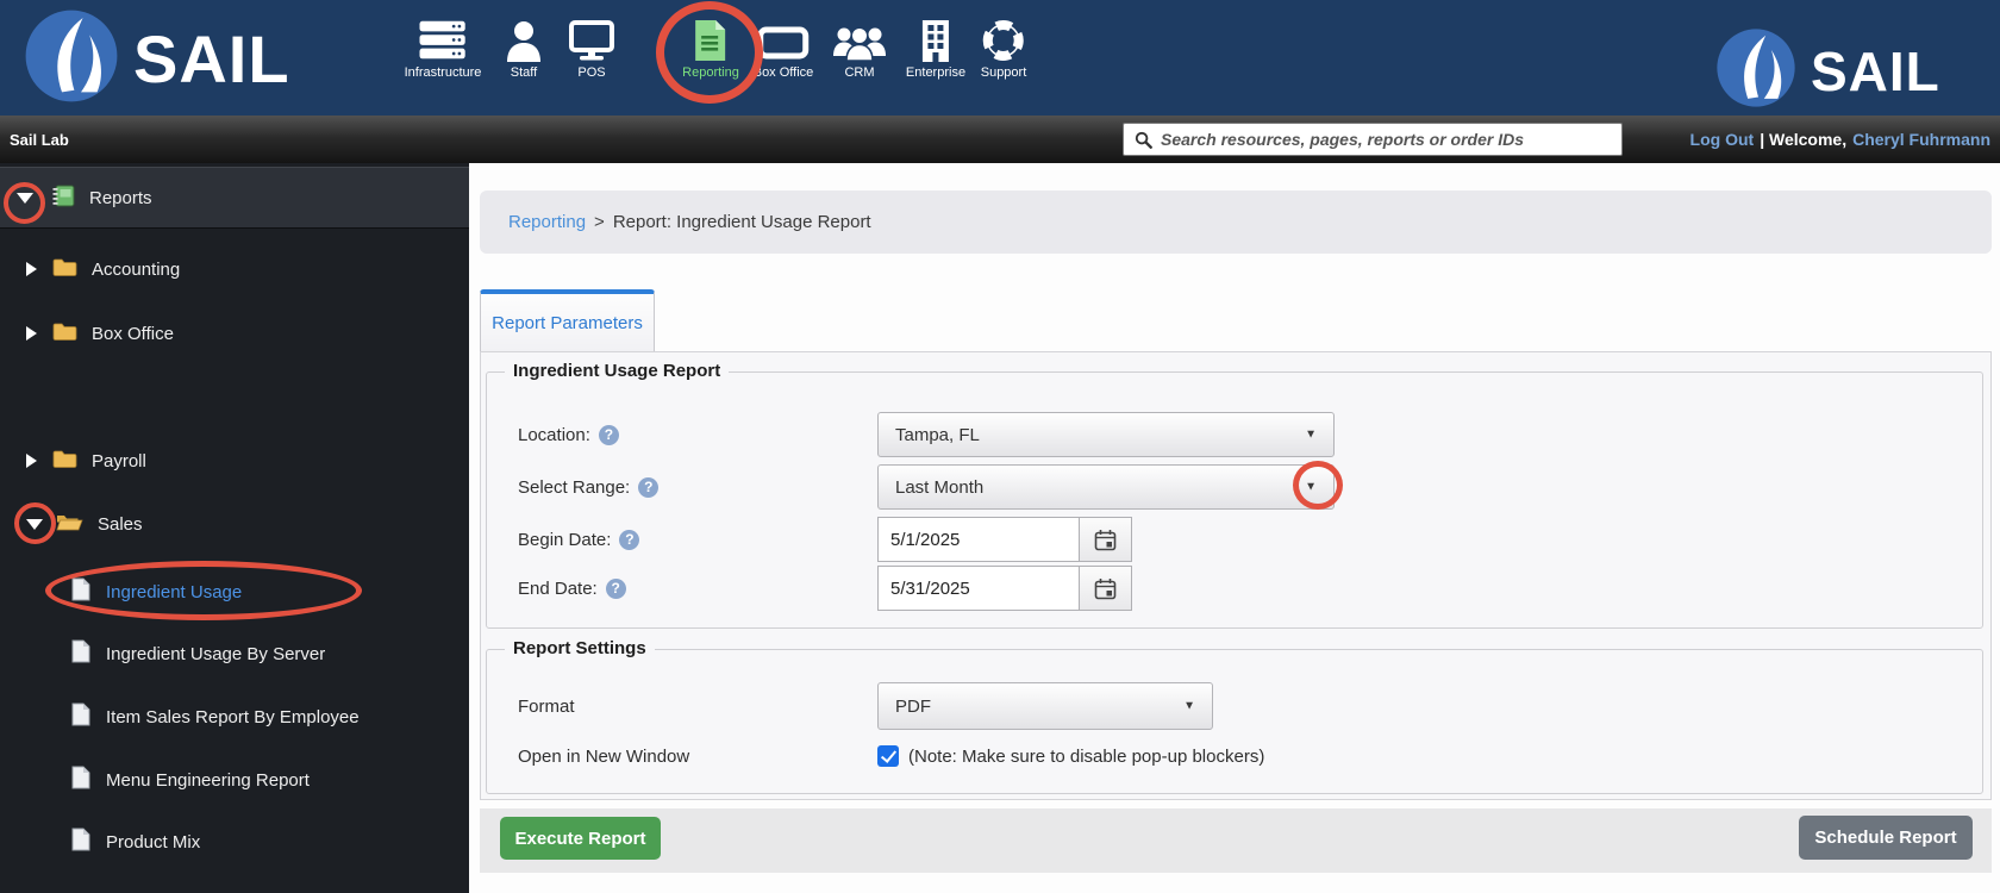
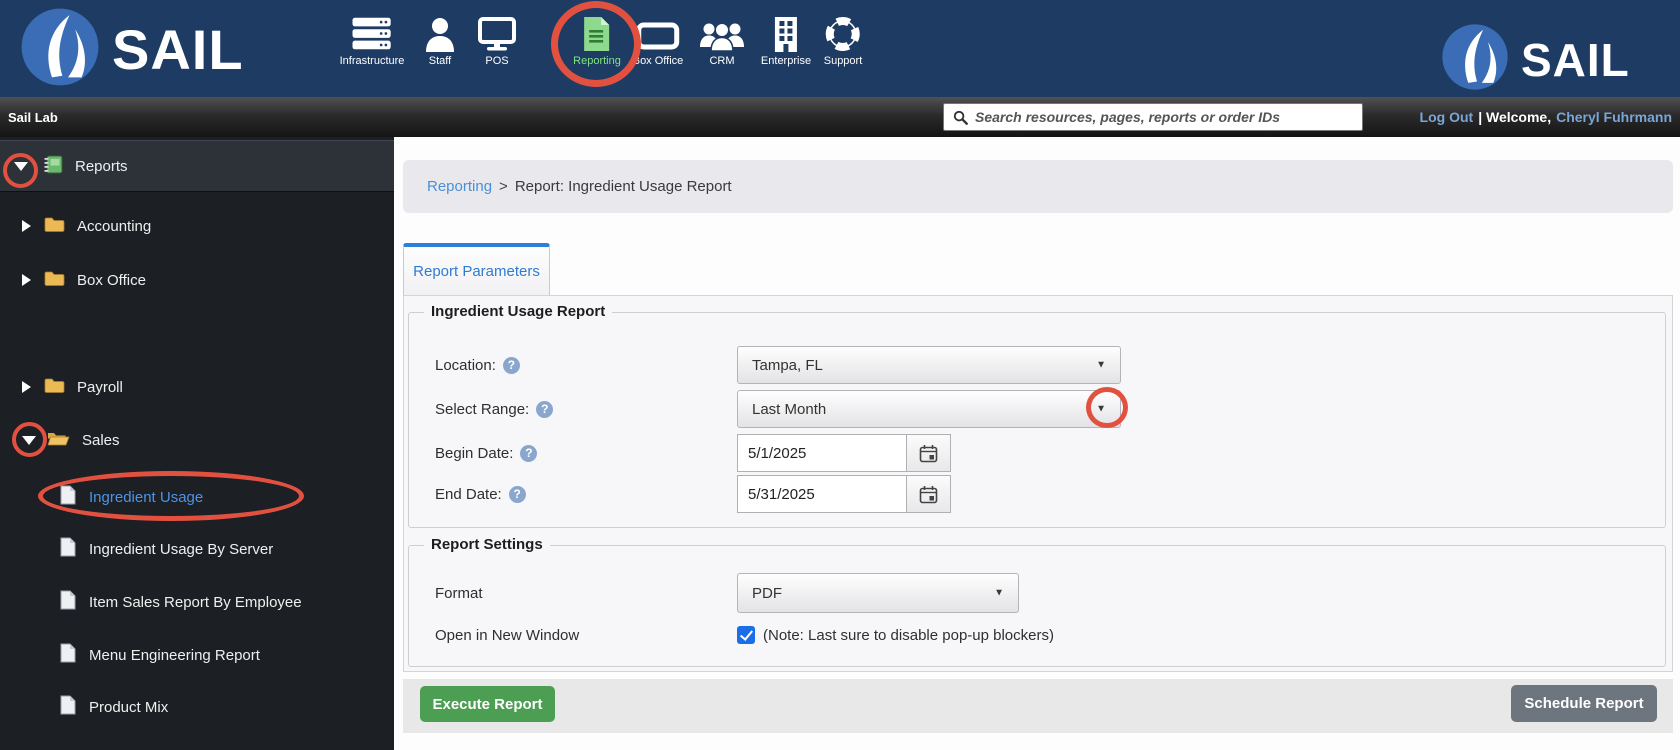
  SAIL
  Infrastructure
  Staff
  POS
  Reporting
  Box Office
  CRM
  Enterprise
  Support
  SAIL
  Sail Lab
  Search resources, pages, reports or order IDs
  Log Out
  | Welcome,
  Cheryl Fuhrmann
  Reports
  Accounting
  Box Office
  Payroll
  Sales
  Ingredient Usage
  Ingredient Usage By Server
  Item Sales Report By Employee
  Menu Engineering Report
  Product Mix
  Reporting
  >
  Report: Ingredient Usage Report
  Report Parameters
  Ingredient Usage Report
  Location:
  ?
  Tampa, FL
  ▼
  Select Range:
  ?
  Last Month
  ▼
  Begin Date:
  ?
  5/1/2025
  End Date:
  ?
  5/31/2025
  Report Settings
  Format
  PDF
  ▼
  Open in New Window
- (Note: Make sure to disable pop-up blockers)
+ (Note: Last sure to disable pop-up blockers)
  Execute Report
  Schedule Report
